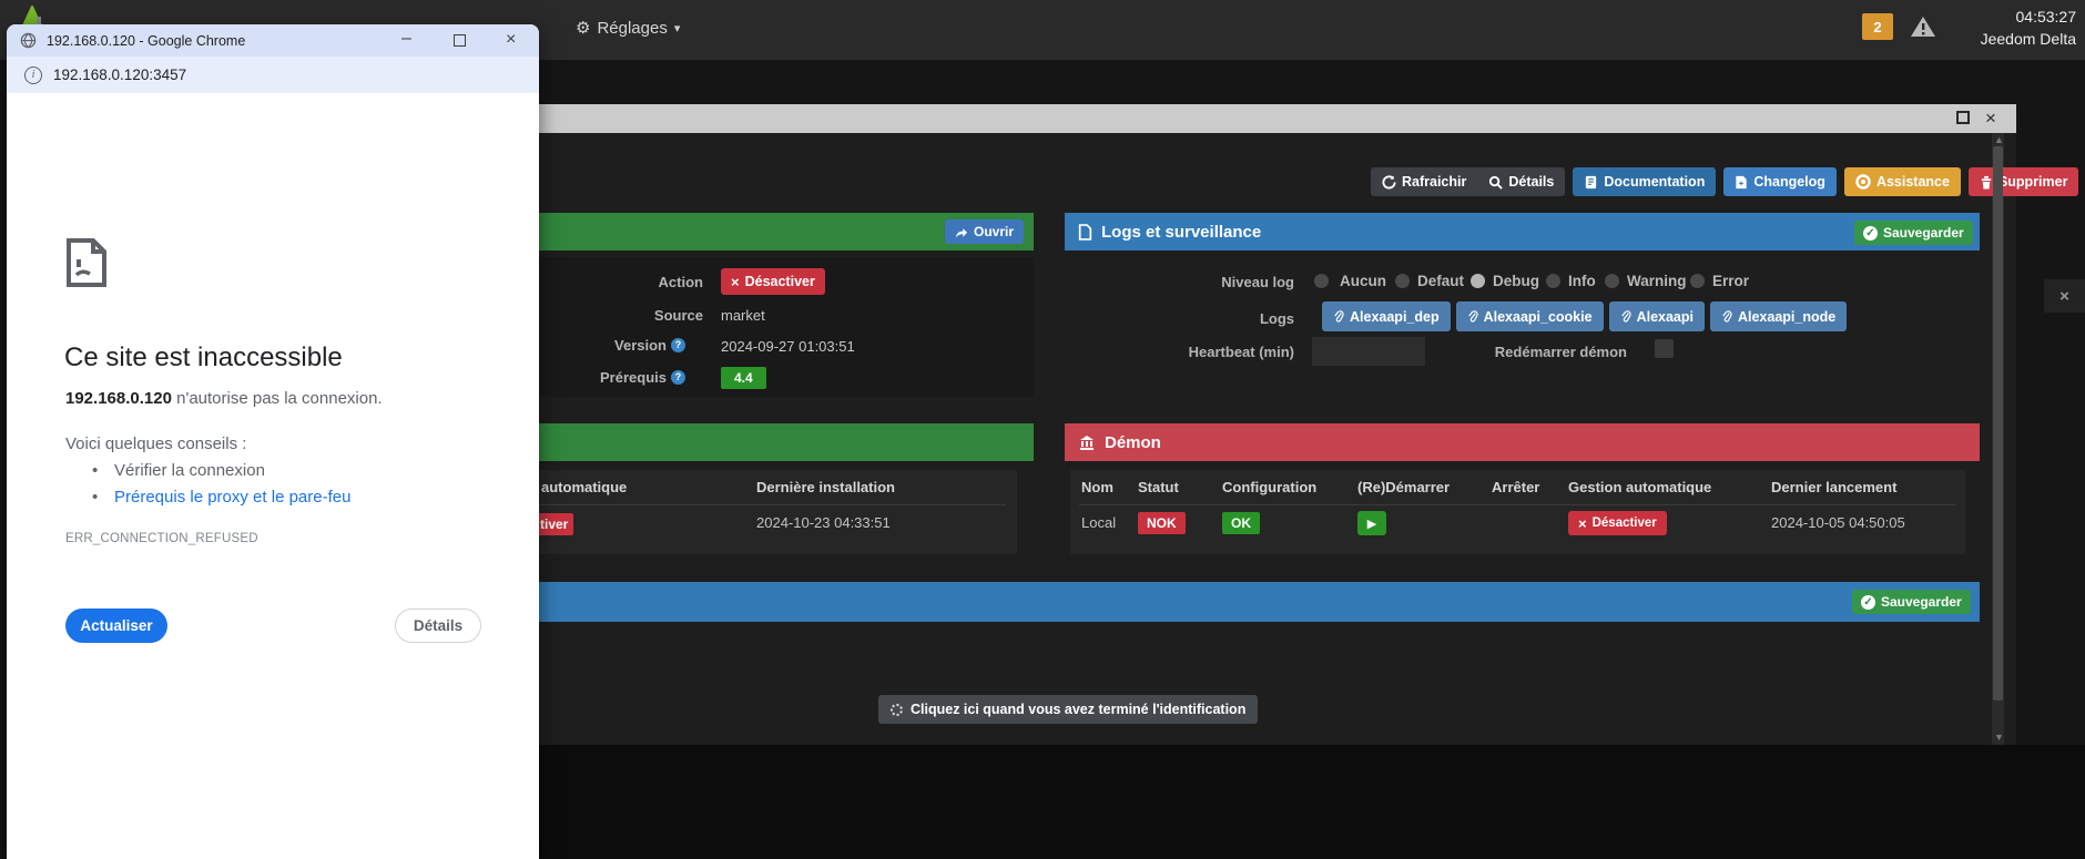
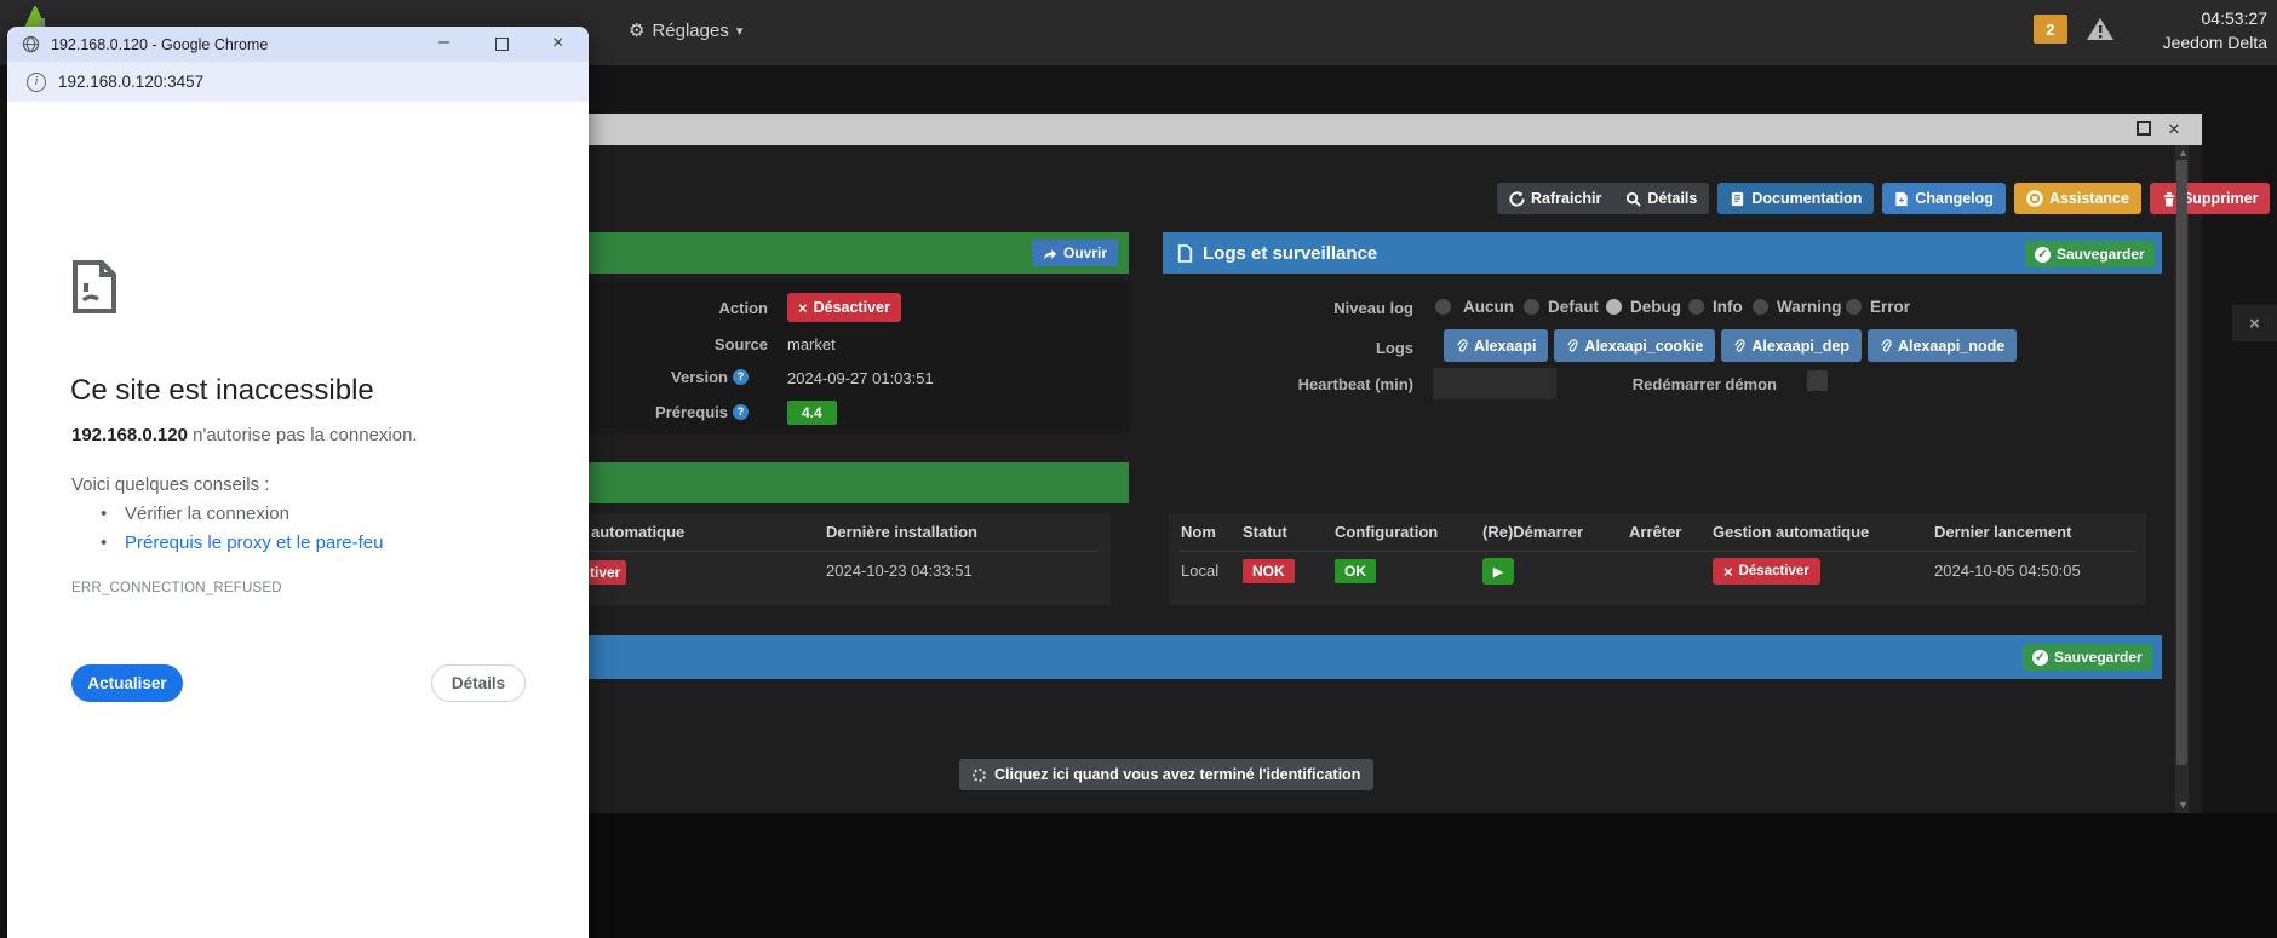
  ⚙
  Réglages
  ▾
  2
  04:53:27
  Jeedom Delta
  ×
  ▲
  ▼
  ×
  Rafraichir
  Détails
  Documentation
  Changelog
  Assistance
  Supprimer
  Ouvrir
  Action
  ×
  Désactiver
  Source
  market
  Version ?
  2024-09-27 01:03:51
  Prérequis ?
  4.4
  automatique
  Dernière installation
  tiver
  2024-10-23 04:33:51
  Logs et surveillance
  ✓
  Sauvegarder
  Niveau log
  Aucun
  Defaut
  Debug
  Info
  Warning
  Error
  Logs
- Alexaapi_dep
+ Alexaapi
  Alexaapi_cookie
- Alexaapi
+ Alexaapi_dep
  Alexaapi_node
  Heartbeat (min)
  Redémarrer démon
- Démon
  Nom
  Statut
  Configuration
  (Re)Démarrer
  Arrêter
  Gestion automatique
  Dernier lancement
  Local
  NOK
  OK
  ▶
  ×
  Désactiver
  2024-10-05 04:50:05
  ✓
  Sauvegarder
  Cliquez ici quand vous avez terminé l'identification
  192.168.0.120 - Google Chrome
  –
  ×
  i
  192.168.0.120:3457
  Ce site est inaccessible
  192.168.0.120 n'autorise pas la connexion.
  Voici quelques conseils :
  •
  Vérifier la connexion
  •
  Prérequis le proxy et le pare-feu
  ERR_CONNECTION_REFUSED
  Actualiser
  Détails
